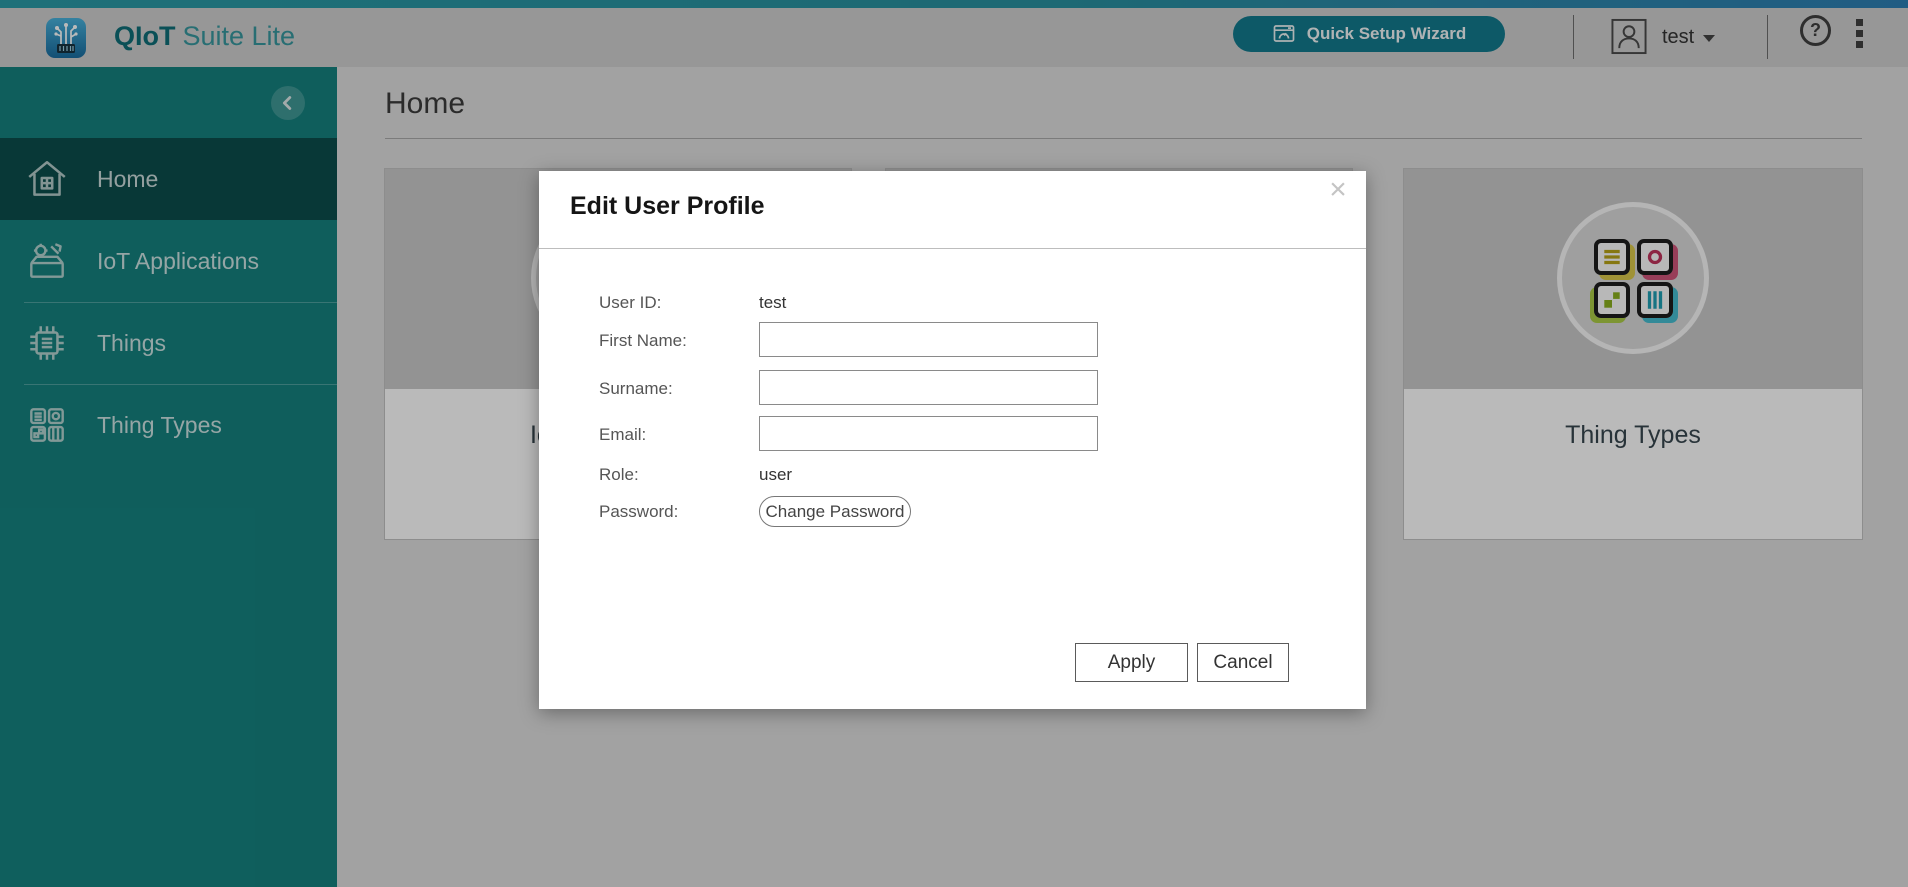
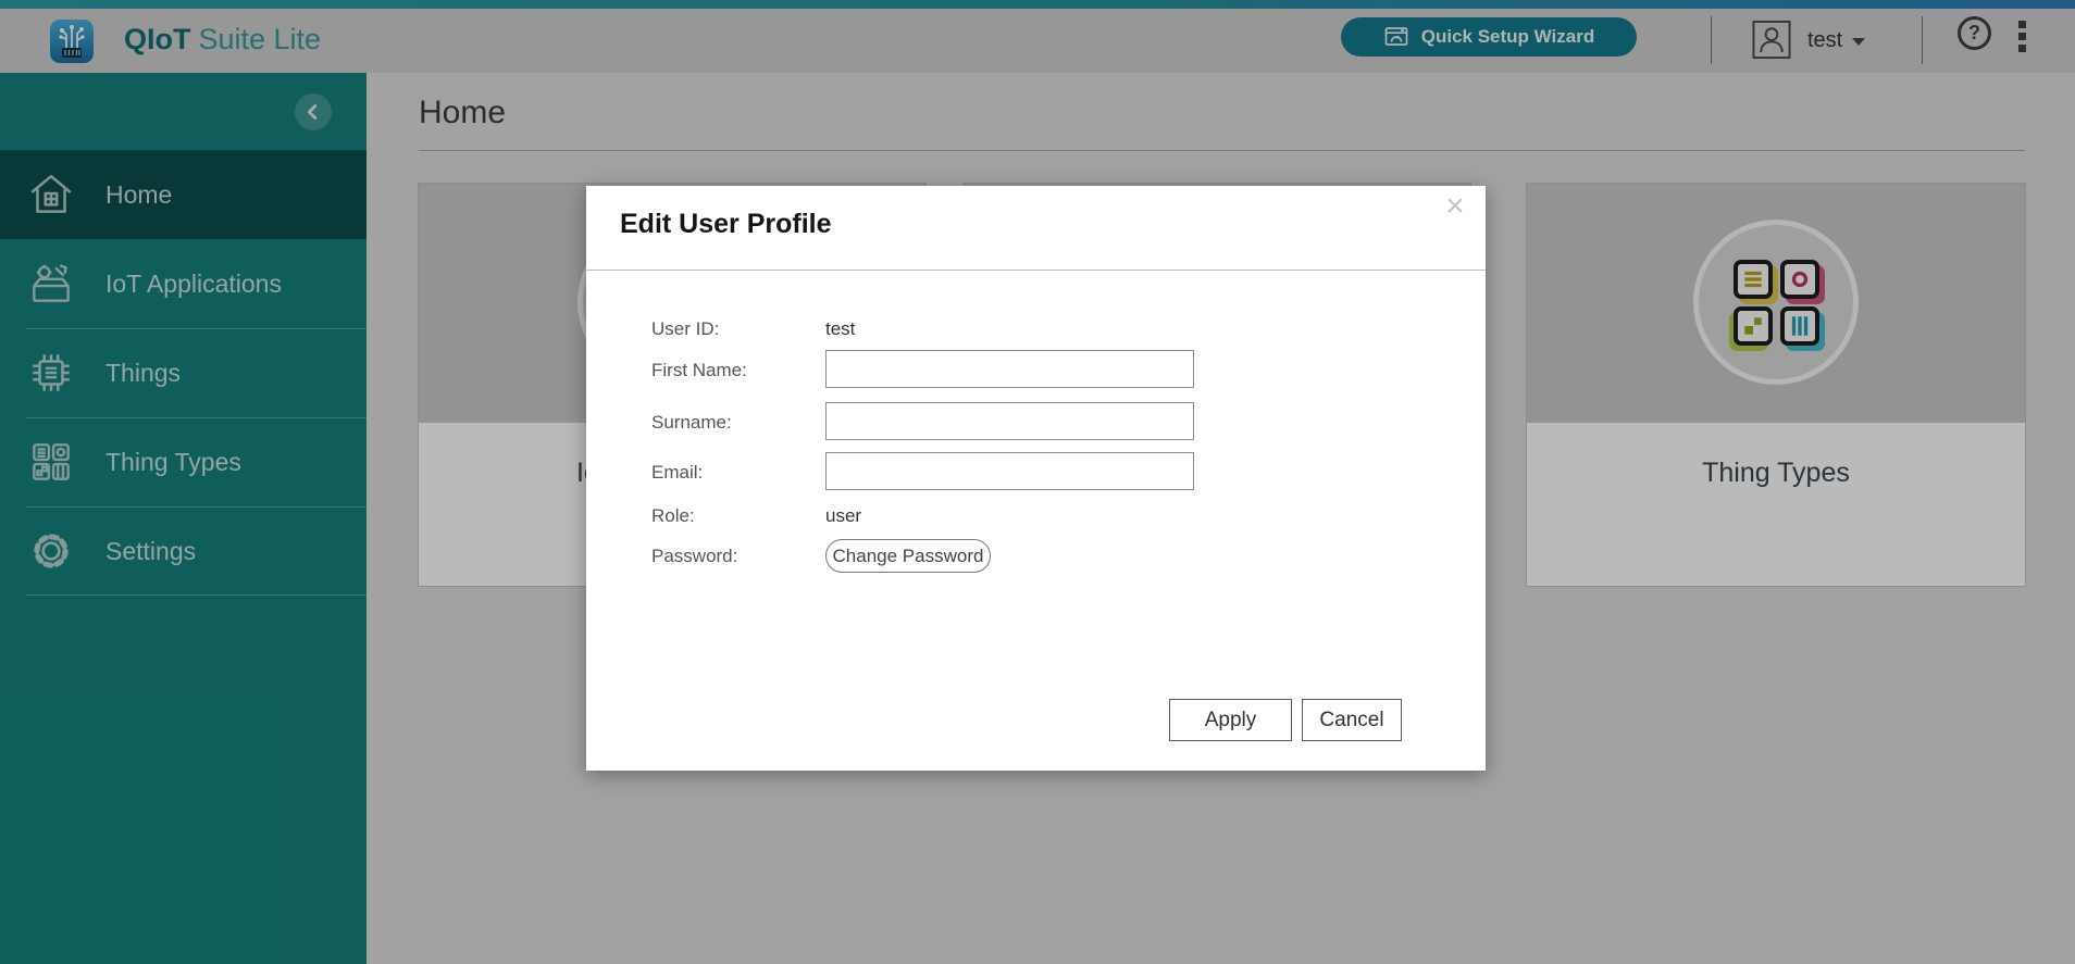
  QIoT Suite Lite
  Quick Setup Wizard
  test
  ?
  Home
  IoT Applications
  Things
  Thing Types
+ Settings
  Home
  Thing Types
  Edit User Profile
  ×
  User ID:
  test
  First Name:
  Surname:
  Email:
  Role:
  user
  Password:
  Change Password
  Apply
  Cancel
